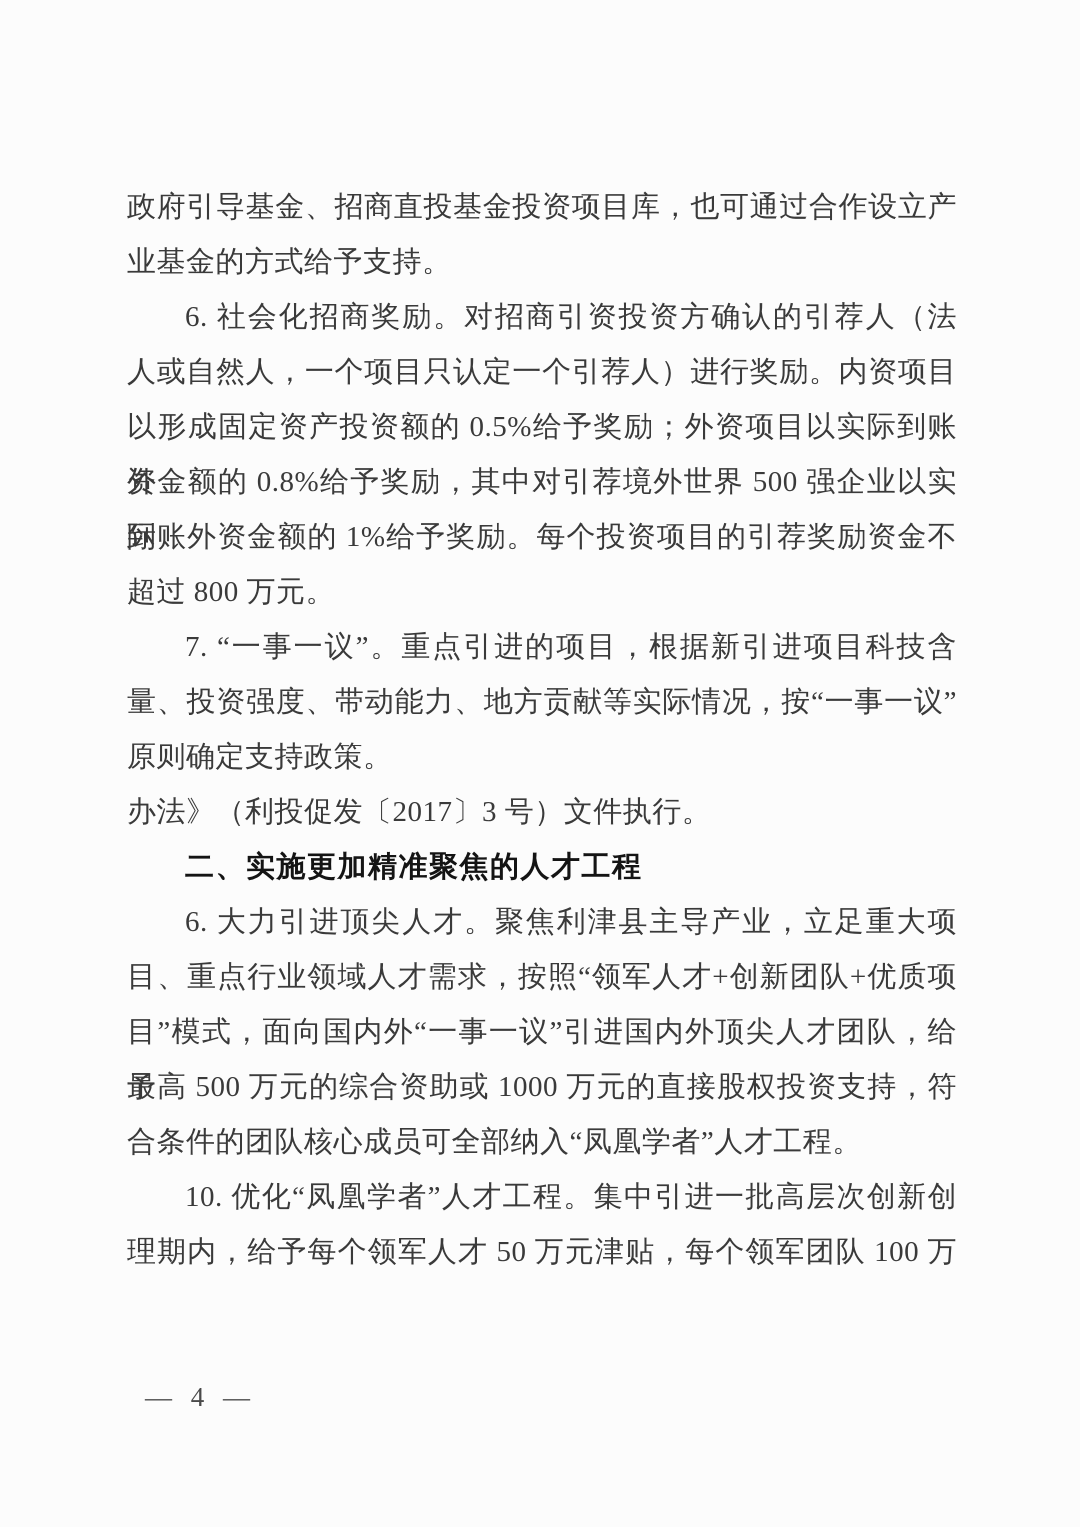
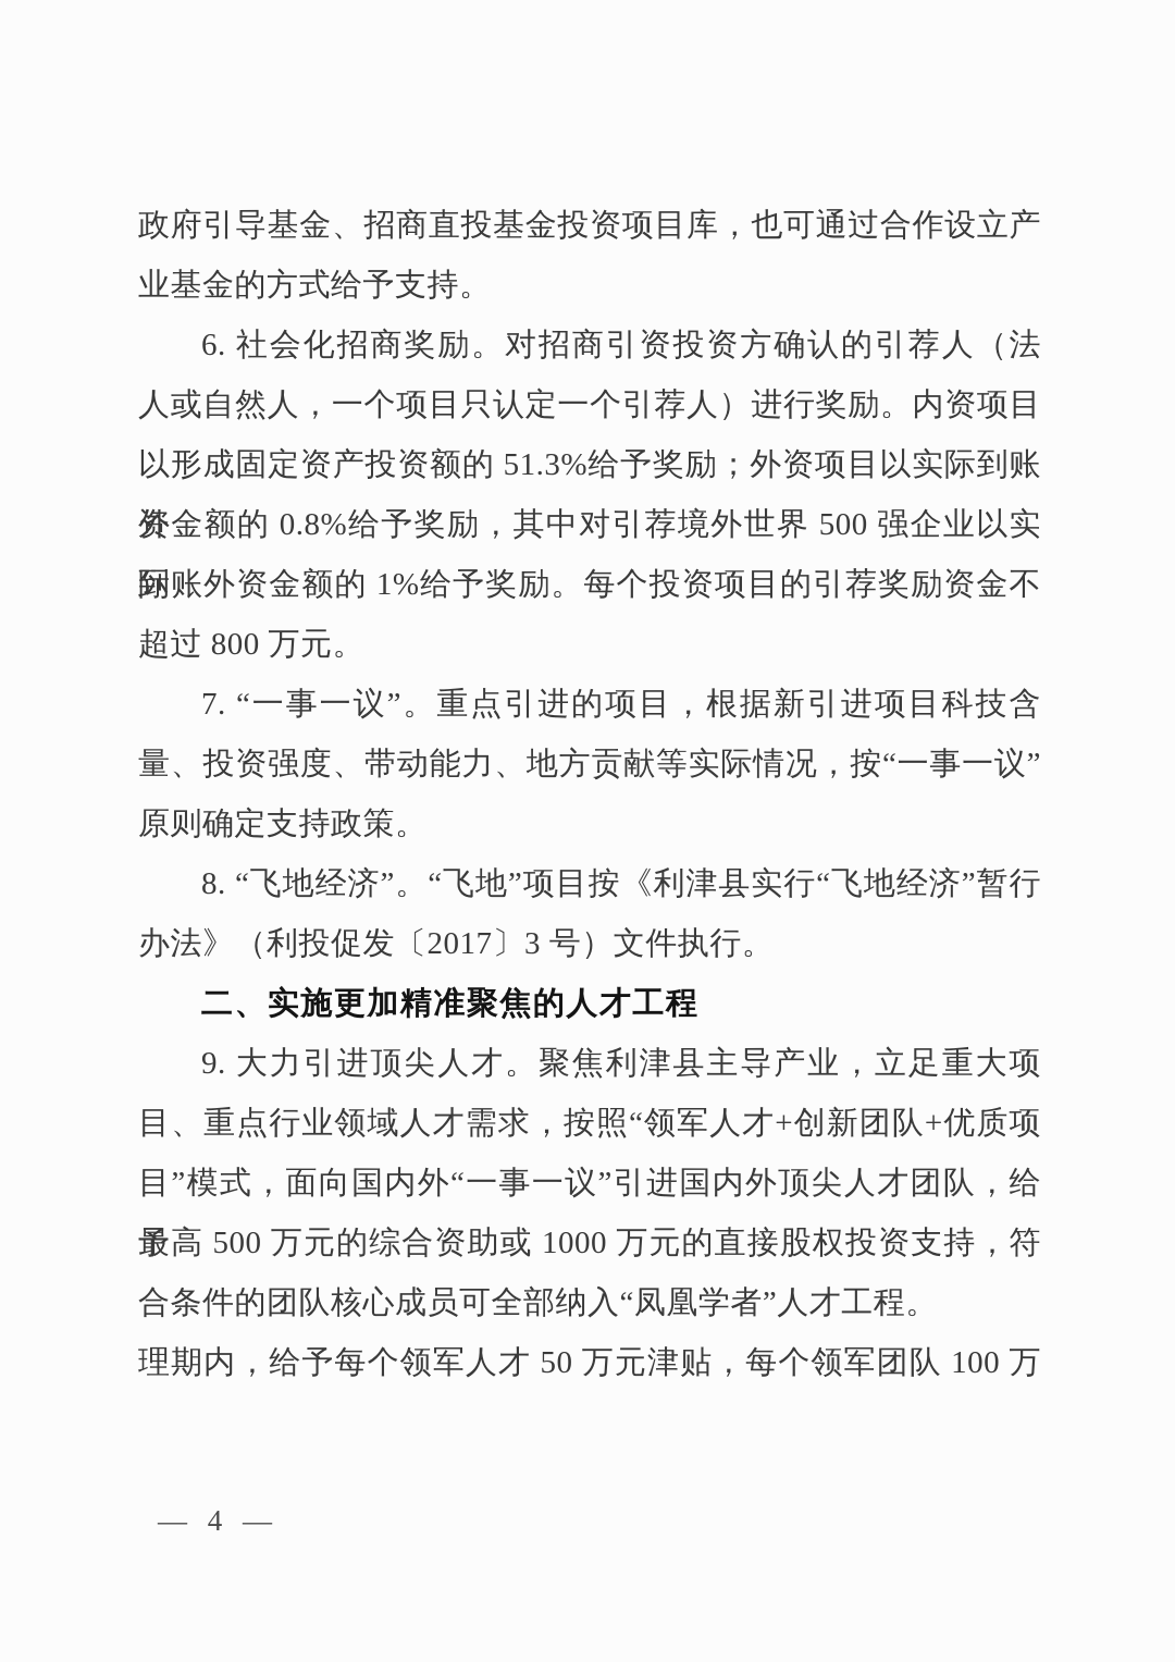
  政府引导基金、招商直投基金投资项目库，也可通过合作设立产
  业基金的方式给予支持。
  6. 社会化招商奖励。对招商引资投资方确认的引荐人（法
  人或自然人，一个项目只认定一个引荐人）进行奖励。内资项目
- 以形成固定资产投资额的 0.5%给予奖励；外资项目以实际到账外
+ 以形成固定资产投资额的 51.3%给予奖励；外资项目以实际到账外
  资金额的 0.8%给予奖励，其中对引荐境外世界 500 强企业以实际
  到账外资金额的 1%给予奖励。每个投资项目的引荐奖励资金不
  超过 800 万元。
  7. “一事一议”。重点引进的项目，根据新引进项目科技含
  量、投资强度、带动能力、地方贡献等实际情况，按“一事一议”
  原则确定支持政策。
+ 8. “飞地经济”。“飞地”项目按《利津县实行“飞地经济”暂行
  办法》（利投促发〔2017〕3 号）文件执行。
  二、实施更加精准聚焦的人才工程
- 6. 大力引进顶尖人才。聚焦利津县主导产业，立足重大项
+ 9. 大力引进顶尖人才。聚焦利津县主导产业，立足重大项
  目、重点行业领域人才需求，按照“领军人才+创新团队+优质项
  目”模式，面向国内外“一事一议”引进国内外顶尖人才团队，给予
  最高 500 万元的综合资助或 1000 万元的直接股权投资支持，符
  合条件的团队核心成员可全部纳入“凤凰学者”人才工程。
- 10. 优化“凤凰学者”人才工程。集中引进一批高层次创新创
  理期内，给予每个领军人才 50 万元津贴，每个领军团队 100 万
  — 4 —
